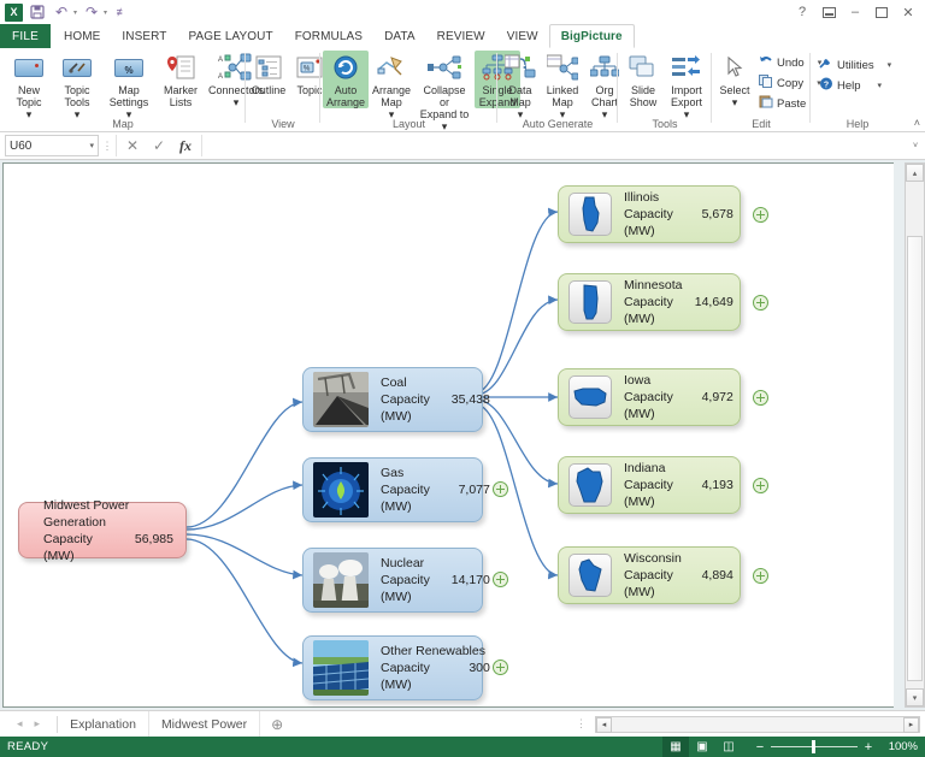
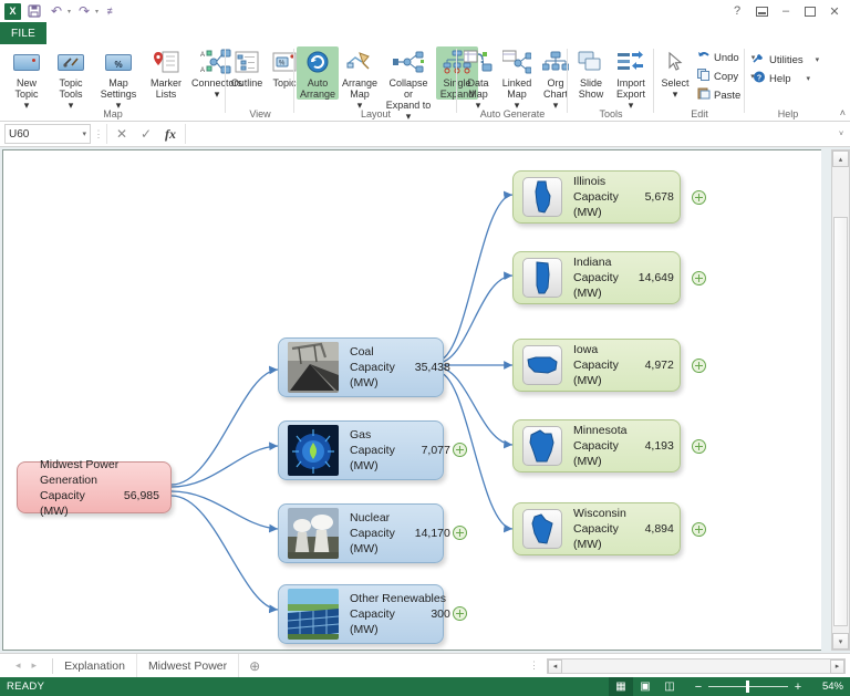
  X
  ↶
  ↷
  ≢
  ?
  –
  ✕
  FILE
- HOME
- INSERT
- PAGE LAYOUT
- FORMULAS
- DATA
- REVIEW
- VIEW
- BigPicture
  New
  Topic
  ▾
  Topic
  Tools
  ▾
  %
  Map
  Settings
  ▾
  Marker
  Lists
  Connectors
  ▾
  Map
  Outline
  Topi
  View
  Auto
  Arrange
  Arrange
  Map
  ▾
  Collapse or
  Expand to
  ▾
  Single
  Expand
  Layout
  Data
  Map
  ▾
  Linked
  Map
  ▾
  Org
  Char
  ▾
  Auto Generate
  Slide
  Show
  Import
  Export
  ▾
  Tools
  Select
  ▾
  Undo
  Copy
  Paste
  Edit
  Utilities
  Help
  Help
  ˄
  U60
  ⋮
  ✕
  ✓
  fx
  Midwest Power Generation
  Capacity (MW)
  56,985
  Coal
  Capacity (MW)
  35,438
  Gas
  Capacity (MW)
  7,077
  Nuclear
  Capacity (MW)
  14,170
  Other Renewables
  Capacity (MW)
  300
  Illinois
  Capacity (MW)
  5,678
- Minnesota
+ Indiana
  Capacity (MW)
  14,649
  Iowa
  Capacity (MW)
  4,972
- Indiana
+ Minnesota
  Capacity (MW)
  4,193
  Wisconsin
  Capacity (MW)
  4,894
  ◂
  ▸
  Explanation
  Midwest Power
  ⊕
  ⋮
  READY
  ▦
  ▣
  ◫
  −
  +
- 100%
+ 54%
